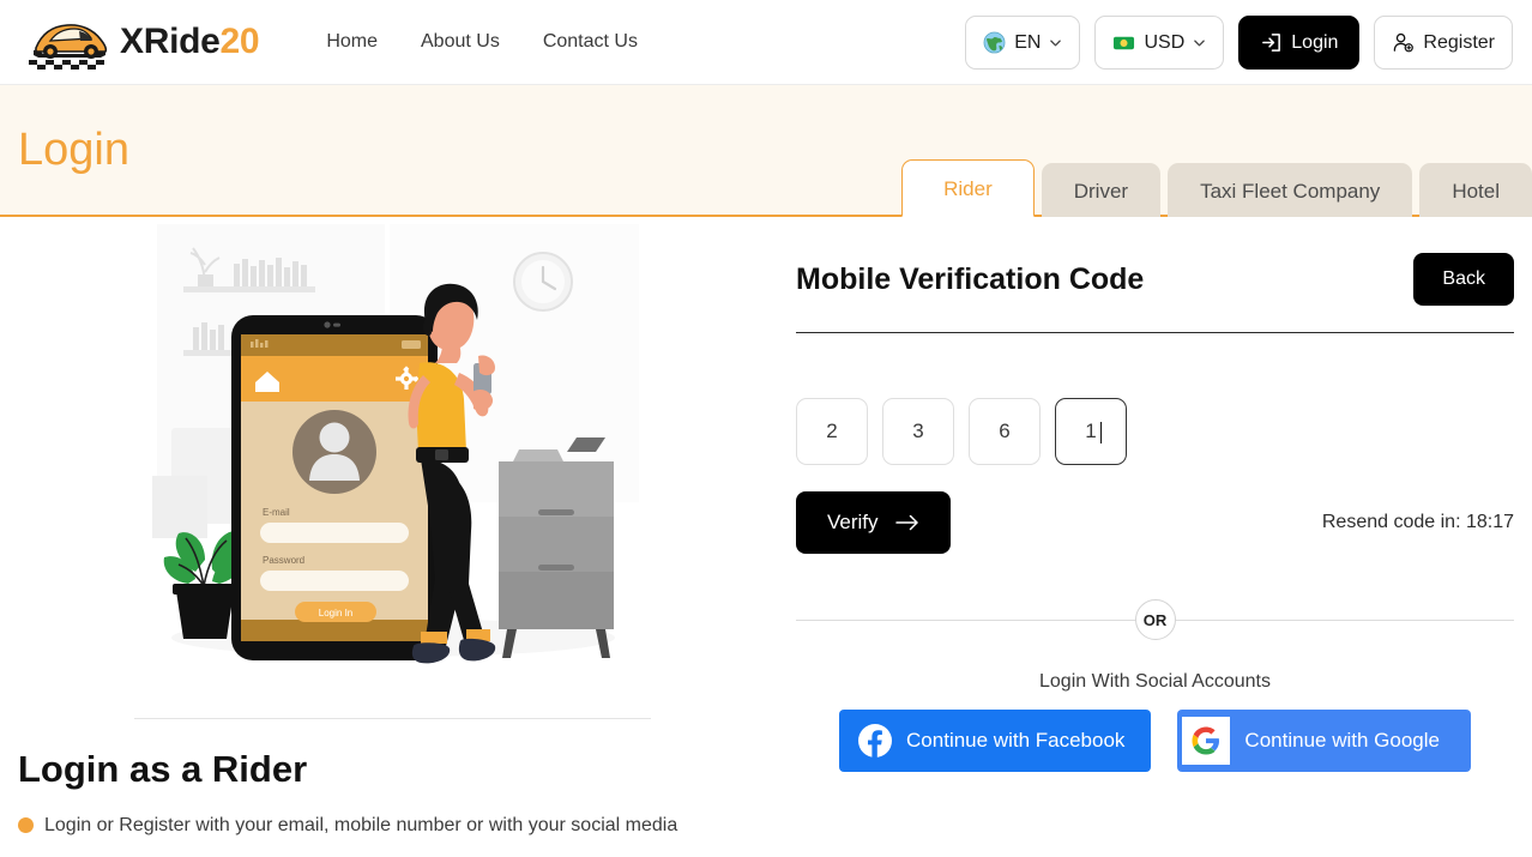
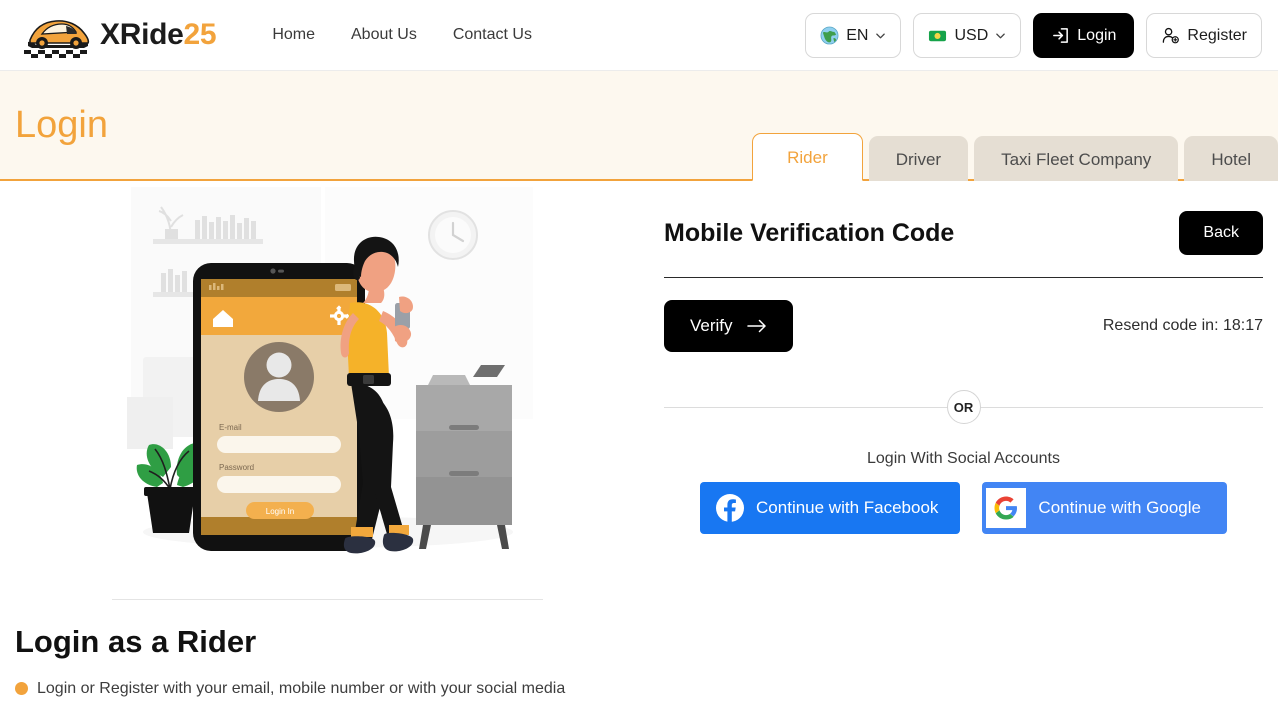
- XRide20
+ XRide25
  Home
  About Us
  Contact Us
  EN
  USD
  Login
  Register
  Login
  Rider
  Driver
  Taxi Fleet Company
  Hotel
  E-mail
  Password
  Login In
  Login as a Rider
  Login or Register with your email, mobile number or with your social media
  Mobile Verification Code
  Back
- 2
- 3
- 6
- 1
  Verify
  Resend code in: 18:17
  OR
  Login With Social Accounts
  Continue with Facebook
  Continue with Google
